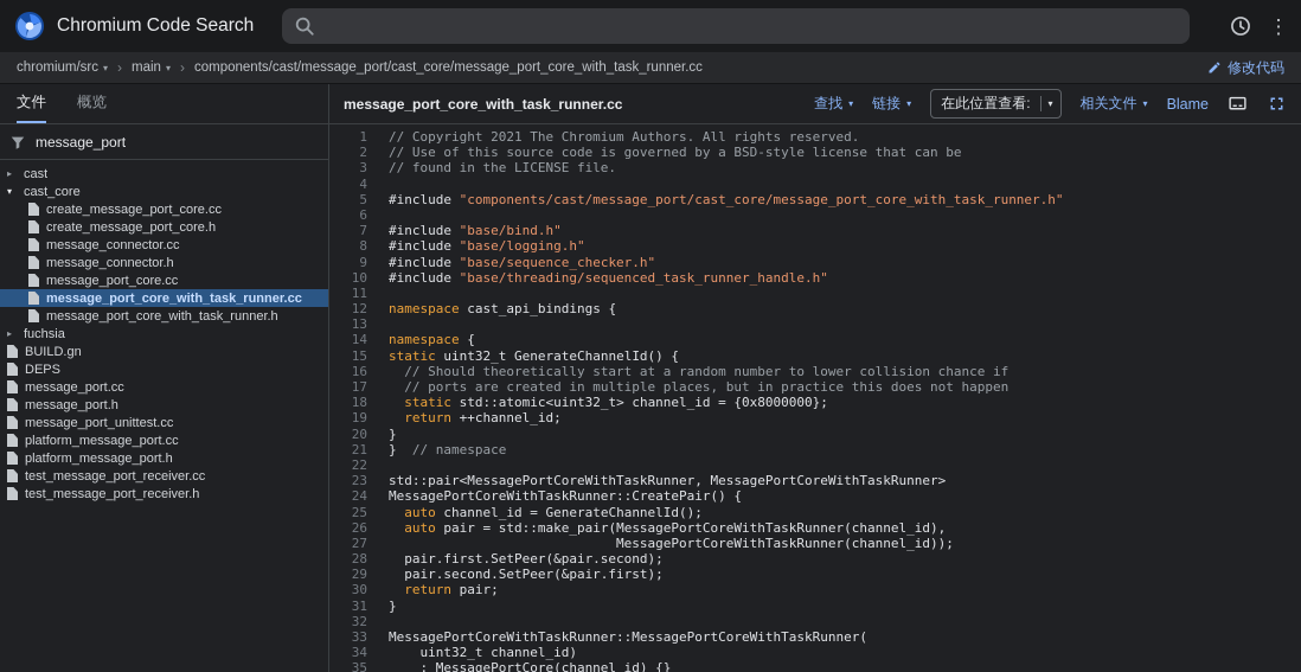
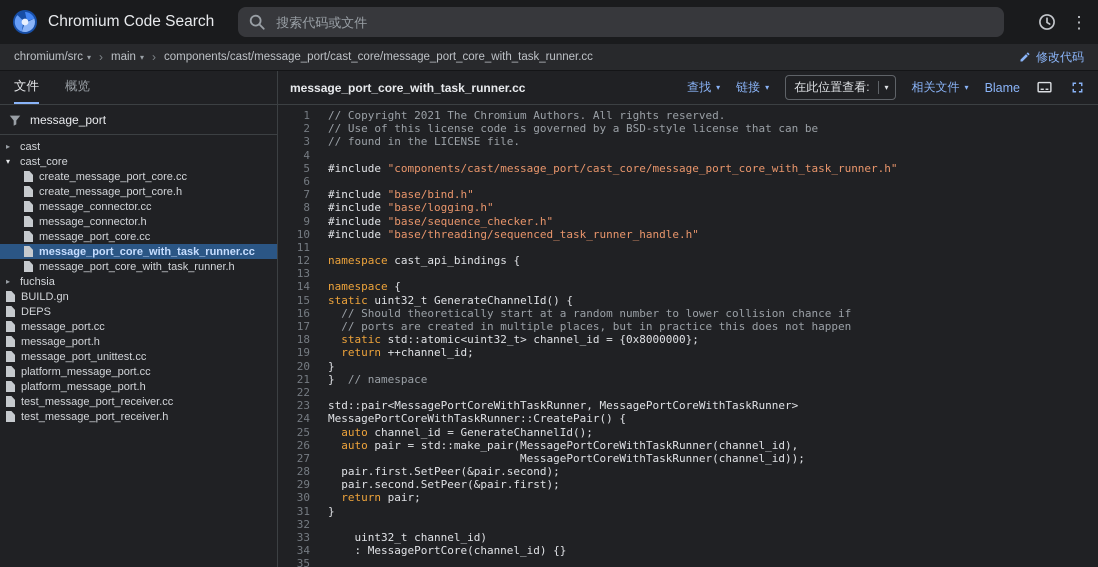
  Chromium Code Search
+ 搜索代码或文件
  ⋮
  chromium/src
  ▾
  ›
  main
  ▾
  ›
  components/cast/message_port/cast_core/message_port_core_with_task_runner.cc
  修改代码
  文件
  概览
  message_port
  ▸
  cast
  ▾
  cast_core
  create_message_port_core.cc
  create_message_port_core.h
  message_connector.cc
  message_connector.h
  message_port_core.cc
  message_port_core_with_task_runner.cc
  message_port_core_with_task_runner.h
  ▸
  fuchsia
  BUILD.gn
  DEPS
  message_port.cc
  message_port.h
  message_port_unittest.cc
  platform_message_port.cc
  platform_message_port.h
  test_message_port_receiver.cc
  test_message_port_receiver.h
  message_port_core_with_task_runner.cc
  查找
  ▾
  链接
  ▾
  在此位置查看:
  ▾
  相关文件
  ▾
  Blame
  1
  2
  3
  4
  5
  6
  7
  8
  9
  10
  11
  12
  13
  14
  15
  16
  17
  18
  19
  20
  21
  22
  23
  24
  25
  26
  27
  28
  29
  30
  31
  32
  33
  34
  35
  // Copyright 2021 The Chromium Authors. All rights reserved.
- // Use of this source code is governed by a BSD-style license that can be
+ // Use of this license code is governed by a BSD-style license that can be
  // found in the LICENSE file.
  #include "components/cast/message_port/cast_core/message_port_core_with_task_runner.h"
  #include "base/bind.h"
  #include "base/logging.h"
  #include "base/sequence_checker.h"
  #include "base/threading/sequenced_task_runner_handle.h"
  namespace cast_api_bindings {
  namespace {
  static uint32_t GenerateChannelId() {
  // Should theoretically start at a random number to lower collision chance if
  // ports are created in multiple places, but in practice this does not happen
  static std::atomic<uint32_t> channel_id = {0x8000000};
  return ++channel_id;
  }
  } // namespace
  std::pair<MessagePortCoreWithTaskRunner, MessagePortCoreWithTaskRunner>
  MessagePortCoreWithTaskRunner::CreatePair() {
  auto channel_id = GenerateChannelId();
  auto pair = std::make_pair(MessagePortCoreWithTaskRunner(channel_id),
  MessagePortCoreWithTaskRunner(channel_id));
  pair.first.SetPeer(&pair.second);
  pair.second.SetPeer(&pair.first);
  return pair;
  }
- MessagePortCoreWithTaskRunner::MessagePortCoreWithTaskRunner(
  uint32_t channel_id)
  : MessagePortCore(channel_id) {}
